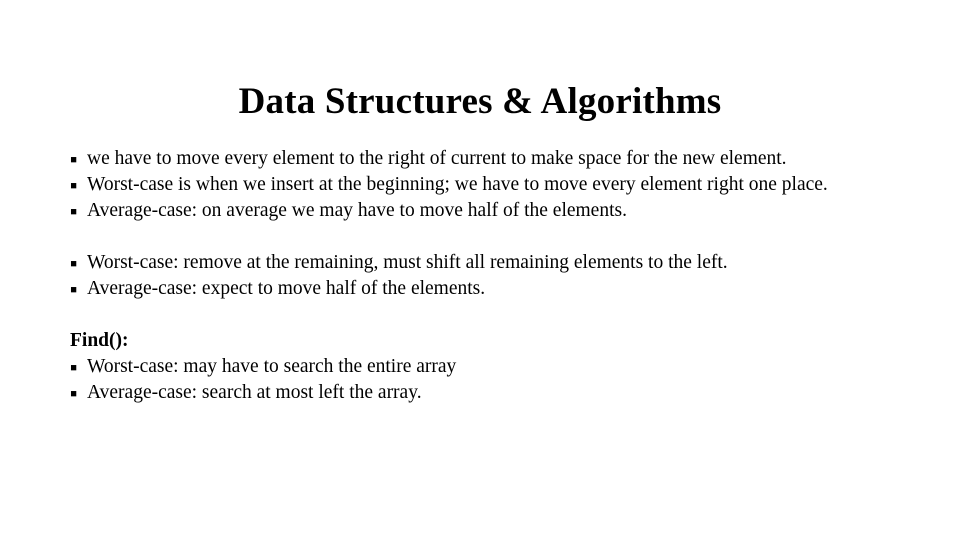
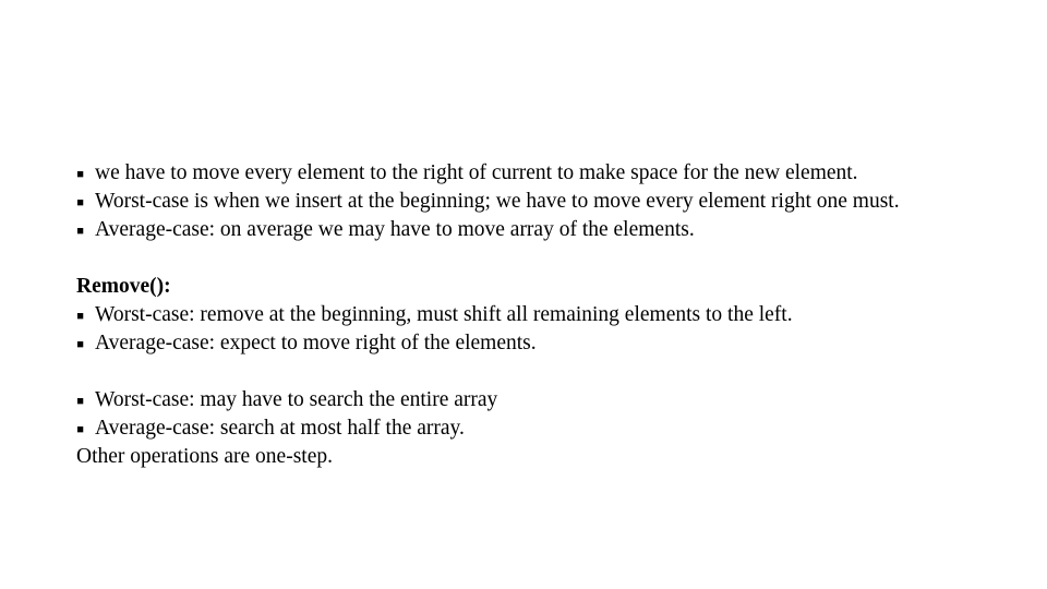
- Data Structures & Algorithms
  ▪
  we have to move every element to the right of current to make space for the new element.
  ▪
- Worst-case is when we insert at the beginning; we have to move every element right one place.
+ Worst-case is when we insert at the beginning; we have to move every element right one must.
  ▪
- Average-case: on average we may have to move half of the elements.
+ Average-case: on average we may have to move array of the elements.
+ Remove():
  ▪
- Worst-case: remove at the remaining, must shift all remaining elements to the left.
+ Worst-case: remove at the beginning, must shift all remaining elements to the left.
  ▪
- Average-case: expect to move half of the elements.
+ Average-case: expect to move right of the elements.
- Find():
  ▪
  Worst-case: may have to search the entire array
  ▪
- Average-case: search at most left the array.
+ Average-case: search at most half the array.
+ Other operations are one-step.
